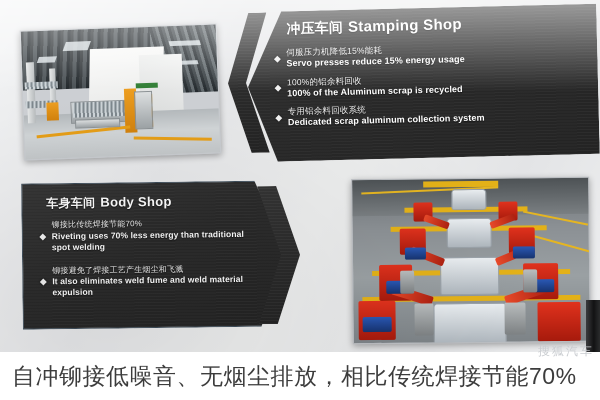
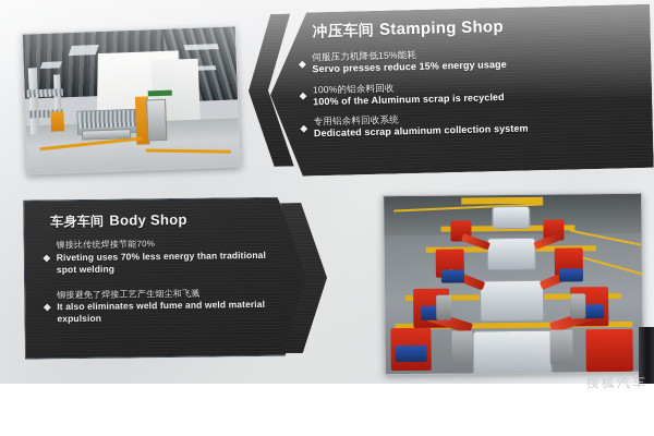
  搜狐汽车
- 自冲铆接低噪音、无烟尘排放，相比传统焊接节能70%
